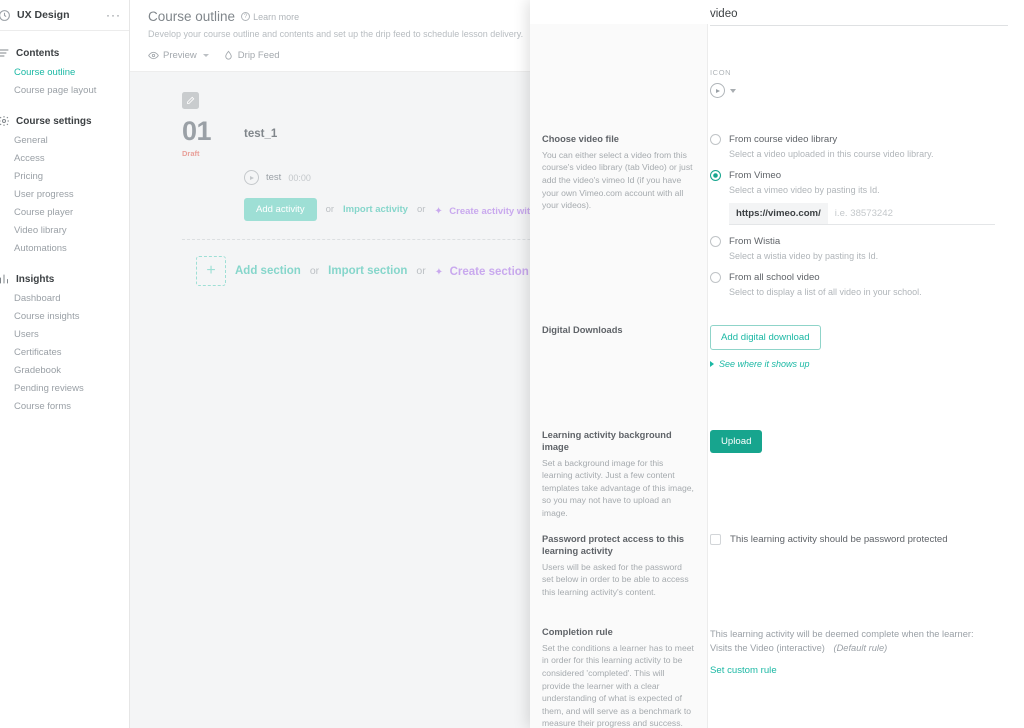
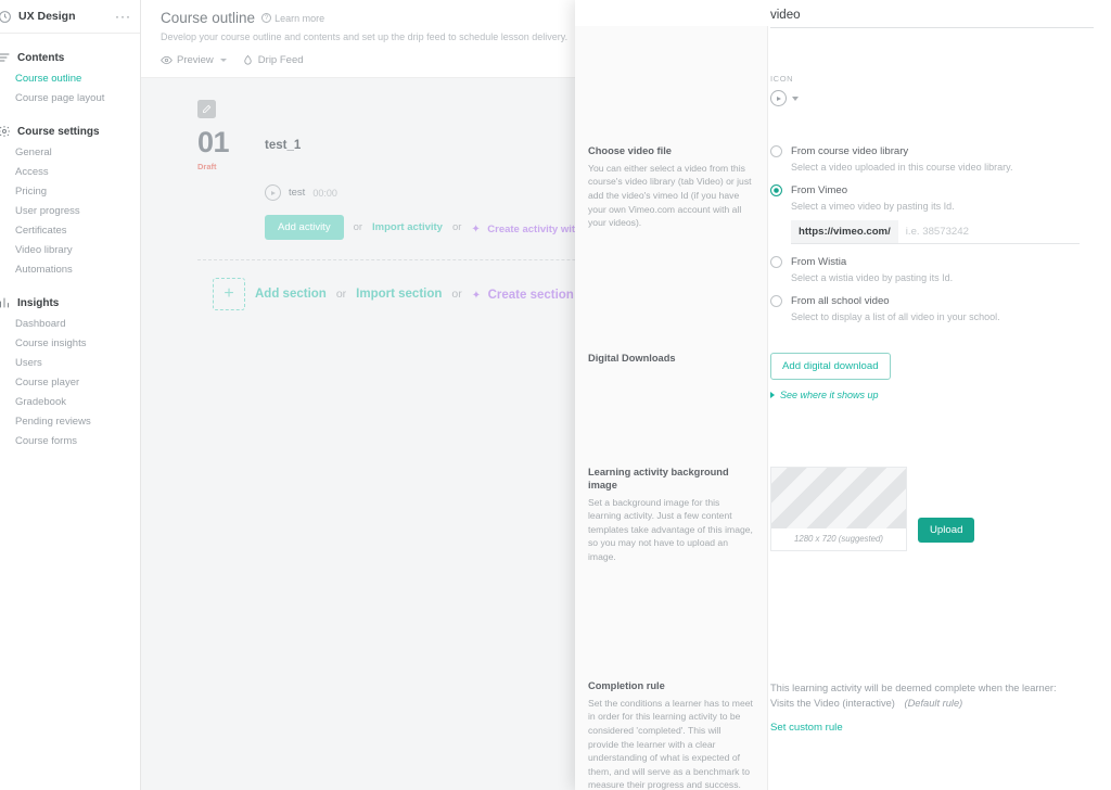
  UX Design
  ···
  Contents
  Course outline
  Course page layout
  Course settings
  General
  Access
  Pricing
  User progress
- Course player
+ Certificates
  Video library
  Automations
  Insights
  Dashboard
  Course insights
  Users
- Certificates
+ Course player
  Gradebook
  Pending reviews
  Course forms
  Course outline
  Learn more
  Develop your course outline and contents and set up the drip feed to schedule lesson delivery.
  Preview
  Drip Feed
  01
  Draft
  test_1
  test
  00:00
  Add activity
  or
  Import activity
  or
  ✦ Create activity wit
  +
  Add section
  or
  Import section
  or
  ✦ Create section
  video
  ICON
  Choose video file
  You can either select a video from this course's video library (tab Video) or just add the video's vimeo Id (if you have your own Vimeo.com account with all your videos).
  From course video library
  Select a video uploaded in this course video library.
  From Vimeo
  Select a vimeo video by pasting its Id.
  https://vimeo.com/
  i.e. 38573242
  From Wistia
  Select a wistia video by pasting its Id.
  From all school video
  Select to display a list of all video in your school.
  Digital Downloads
  Add digital download
  See where it shows up
  Learning activity background image
  Set a background image for this learning activity. Just a few content templates take advantage of this image, so you may not have to upload an image.
+ 1280 x 720 (suggested)
  Upload
- Password protect access to this learning activity
- Users will be asked for the password set below in order to be able to access this learning activity's content.
- This learning activity should be password protected
  Completion rule
  Set the conditions a learner has to meet in order for this learning activity to be considered 'completed'. This will provide the learner with a clear understanding of what is expected of them, and will serve as a benchmark to measure their progress and success.
  This learning activity will be deemed complete when the learner:
  Visits the Video (interactive) (Default rule)
  Set custom rule
